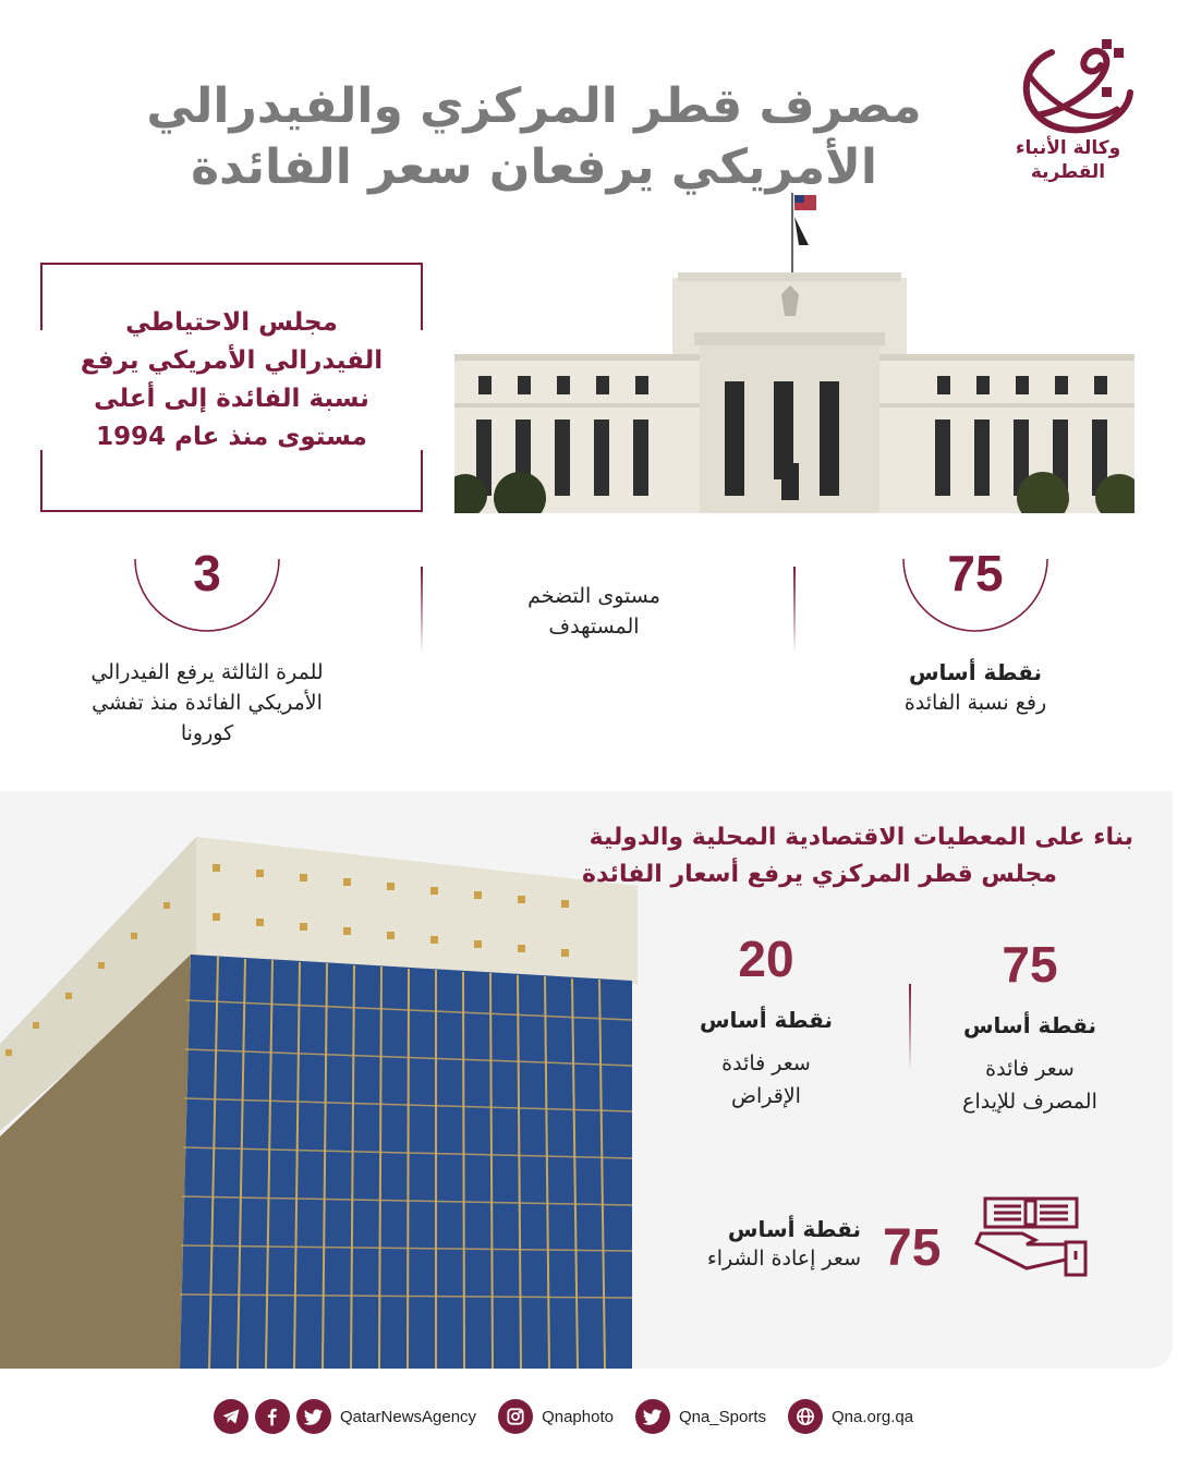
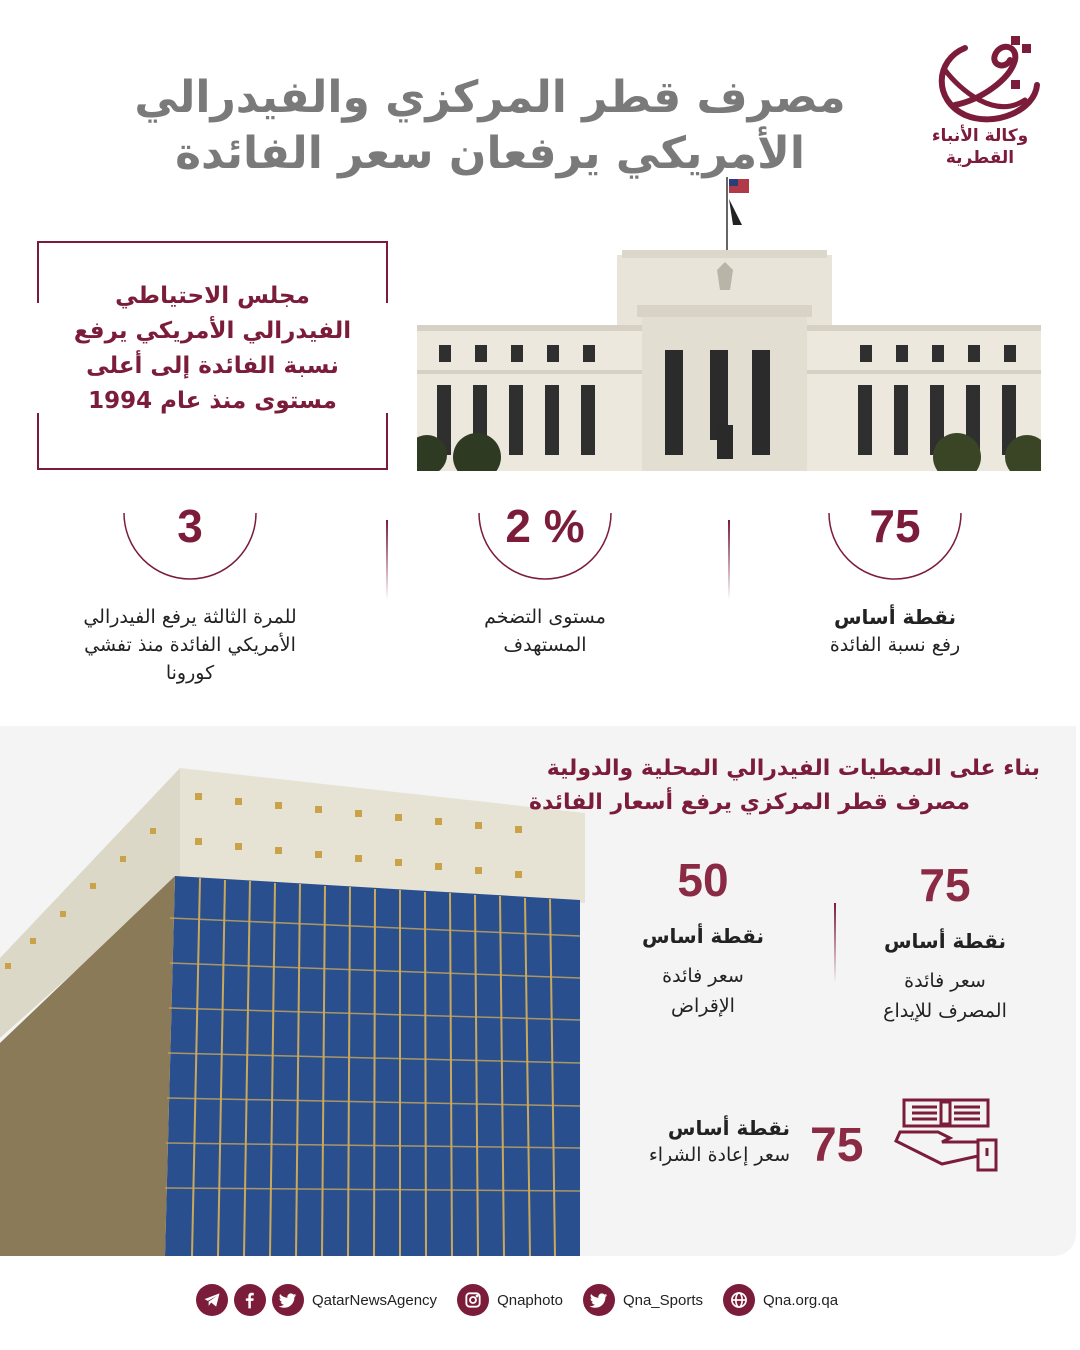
  مصرف قطر المركزي والفيدرالي
  الأمريكي يرفعان سعر الفائدة
  وكالة الأنباء
  القطرية
  مجلس الاحتياطي
  الفيدرالي الأمريكي يرفع
  نسبة الفائدة إلى أعلى
  مستوى منذ عام 1994
  75
  نقطة أساس
  رفع نسبة الفائدة
+ 2 %
  مستوى التضخم
  المستهدف
  3
  للمرة الثالثة يرفع الفيدرالي
  الأمريكي الفائدة منذ تفشي
  كورونا
- بناء على المعطيات الاقتصادية المحلية والدولية
+ بناء على المعطيات الفيدرالي المحلية والدولية
- مجلس قطر المركزي يرفع أسعار الفائدة
+ مصرف قطر المركزي يرفع أسعار الفائدة
  75
  نقطة أساس
  سعر فائدة
  المصرف للإيداع
- 20
+ 50
  نقطة أساس
  سعر فائدة
  الإقراض
  نقطة أساس
  سعر إعادة الشراء
  75
  QatarNewsAgency
  Qnaphoto
  Qna_Sports
  Qna.org.qa
